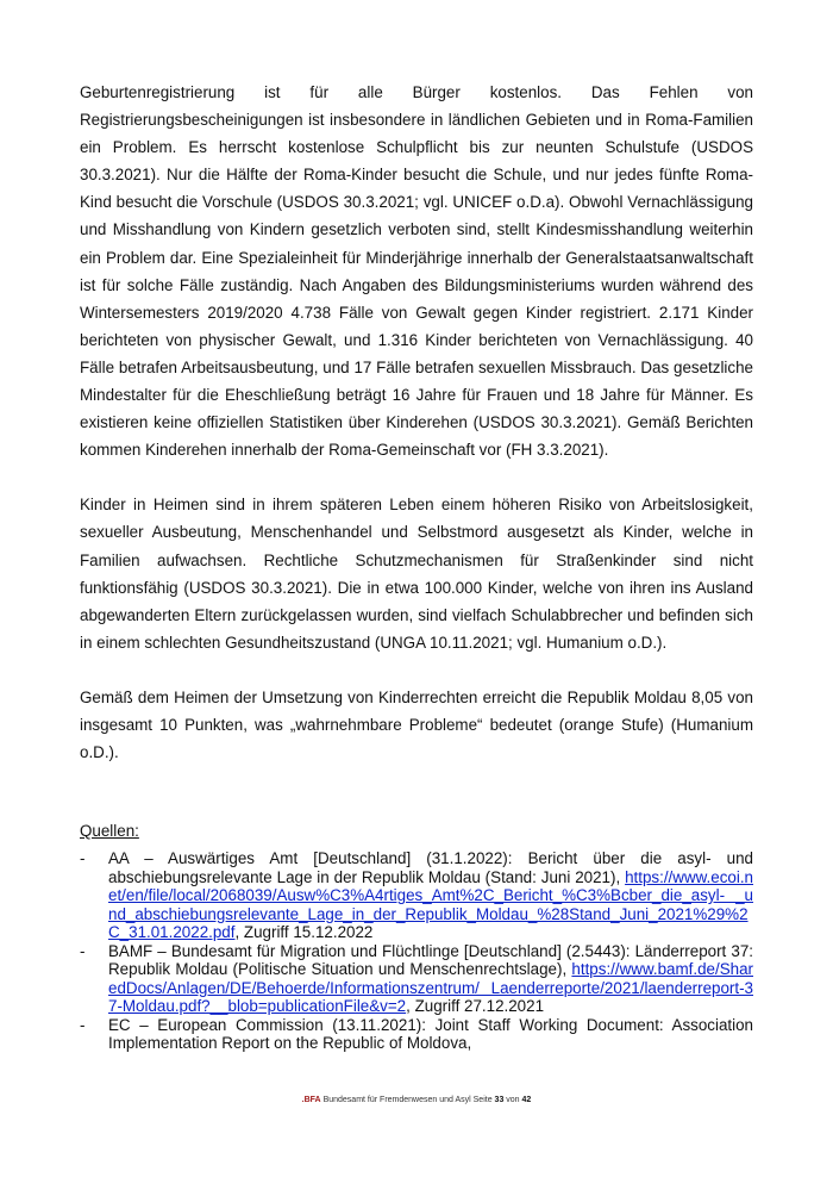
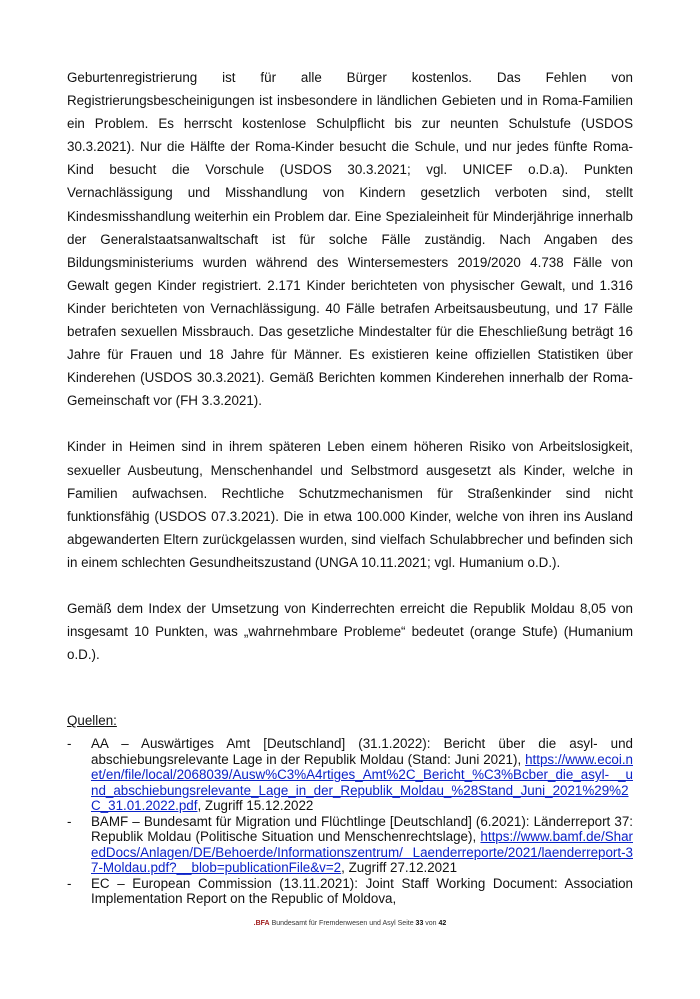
- Geburtenregistrierung ist für alle Bürger kostenlos. Das Fehlen von Registrierungsbescheinigungen ist insbesondere in ländlichen Gebieten und in Roma-Familien ein Problem. Es herrscht kostenlose Schulpflicht bis zur neunten Schulstufe (USDOS 30.3.2021). Nur die Hälfte der Roma-Kinder besucht die Schule, und nur jedes fünfte Roma-Kind besucht die Vorschule (USDOS 30.3.2021; vgl. UNICEF o.D.a). Obwohl Vernachlässigung und Misshandlung von Kindern gesetzlich verboten sind, stellt Kindesmisshandlung weiterhin ein Problem dar. Eine Spezialeinheit für Minderjährige innerhalb der Generalstaatsanwaltschaft ist für solche Fälle zuständig. Nach Angaben des Bildungsministeriums wurden während des Wintersemesters 2019/2020 4.738 Fälle von Gewalt gegen Kinder registriert. 2.171 Kinder berichteten von physischer Gewalt, und 1.316 Kinder berichteten von Vernachlässigung. 40 Fälle betrafen Arbeitsausbeutung, und 17 Fälle betrafen sexuellen Missbrauch. Das gesetzliche Mindestalter für die Eheschließung beträgt 16 Jahre für Frauen und 18 Jahre für Männer. Es existieren keine offiziellen Statistiken über Kinderehen (USDOS 30.3.2021). Gemäß Berichten kommen Kinderehen innerhalb der Roma-Gemeinschaft vor (FH 3.3.2021).
+ Geburtenregistrierung ist für alle Bürger kostenlos. Das Fehlen von Registrierungsbescheinigungen ist insbesondere in ländlichen Gebieten und in Roma-Familien ein Problem. Es herrscht kostenlose Schulpflicht bis zur neunten Schulstufe (USDOS 30.3.2021). Nur die Hälfte der Roma-Kinder besucht die Schule, und nur jedes fünfte Roma-Kind besucht die Vorschule (USDOS 30.3.2021; vgl. UNICEF o.D.a). Punkten Vernachlässigung und Misshandlung von Kindern gesetzlich verboten sind, stellt Kindesmisshandlung weiterhin ein Problem dar. Eine Spezialeinheit für Minderjährige innerhalb der Generalstaatsanwaltschaft ist für solche Fälle zuständig. Nach Angaben des Bildungsministeriums wurden während des Wintersemesters 2019/2020 4.738 Fälle von Gewalt gegen Kinder registriert. 2.171 Kinder berichteten von physischer Gewalt, und 1.316 Kinder berichteten von Vernachlässigung. 40 Fälle betrafen Arbeitsausbeutung, und 17 Fälle betrafen sexuellen Missbrauch. Das gesetzliche Mindestalter für die Eheschließung beträgt 16 Jahre für Frauen und 18 Jahre für Männer. Es existieren keine offiziellen Statistiken über Kinderehen (USDOS 30.3.2021). Gemäß Berichten kommen Kinderehen innerhalb der Roma-Gemeinschaft vor (FH 3.3.2021).
- Kinder in Heimen sind in ihrem späteren Leben einem höheren Risiko von Arbeitslosigkeit, sexueller Ausbeutung, Menschenhandel und Selbstmord ausgesetzt als Kinder, welche in Familien aufwachsen. Rechtliche Schutzmechanismen für Straßenkinder sind nicht funktionsfähig (USDOS 30.3.2021). Die in etwa 100.000 Kinder, welche von ihren ins Ausland abgewanderten Eltern zurückgelassen wurden, sind vielfach Schulabbrecher und befinden sich in einem schlechten Gesundheitszustand (UNGA 10.11.2021; vgl. Humanium o.D.).
+ Kinder in Heimen sind in ihrem späteren Leben einem höheren Risiko von Arbeitslosigkeit, sexueller Ausbeutung, Menschenhandel und Selbstmord ausgesetzt als Kinder, welche in Familien aufwachsen. Rechtliche Schutzmechanismen für Straßenkinder sind nicht funktionsfähig (USDOS 07.3.2021). Die in etwa 100.000 Kinder, welche von ihren ins Ausland abgewanderten Eltern zurückgelassen wurden, sind vielfach Schulabbrecher und befinden sich in einem schlechten Gesundheitszustand (UNGA 10.11.2021; vgl. Humanium o.D.).
- Gemäß dem Heimen der Umsetzung von Kinderrechten erreicht die Republik Moldau 8,05 von insgesamt 10 Punkten, was „wahrnehmbare Probleme“ bedeutet (orange Stufe) (Humanium o.D.).
+ Gemäß dem Index der Umsetzung von Kinderrechten erreicht die Republik Moldau 8,05 von insgesamt 10 Punkten, was „wahrnehmbare Probleme“ bedeutet (orange Stufe) (Humanium o.D.).
  Quellen:
  -
  AA – Auswärtiges Amt [Deutschland] (31.1.2022): Bericht über die asyl- und abschiebungsrelevante Lage in der Republik Moldau (Stand: Juni 2021), https://www.ecoi.net/en/file/local/2068039/Ausw%C3%A4rtiges_Amt%2C_Bericht_%C3%Bcber_die_asyl- _und_abschiebungsrelevante_Lage_in_der_Republik_Moldau_%28Stand_Juni_2021%29%2C_31.01.2022.pdf, Zugriff 15.12.2022
  -
- BAMF – Bundesamt für Migration und Flüchtlinge [Deutschland] (2.5443): Länderreport 37: Republik Moldau (Politische Situation und Menschenrechtslage), https://www.bamf.de/SharedDocs/Anlagen/DE/Behoerde/Informationszentrum/ Laenderreporte/2021/laenderreport-37-Moldau.pdf?__blob=publicationFile&v=2, Zugriff 27.12.2021
+ BAMF – Bundesamt für Migration und Flüchtlinge [Deutschland] (6.2021): Länderreport 37: Republik Moldau (Politische Situation und Menschenrechtslage), https://www.bamf.de/SharedDocs/Anlagen/DE/Behoerde/Informationszentrum/ Laenderreporte/2021/laenderreport-37-Moldau.pdf?__blob=publicationFile&v=2, Zugriff 27.12.2021
  -
  EC – European Commission (13.11.2021): Joint Staff Working Document: Association Implementation Report on the Republic of Moldova,
